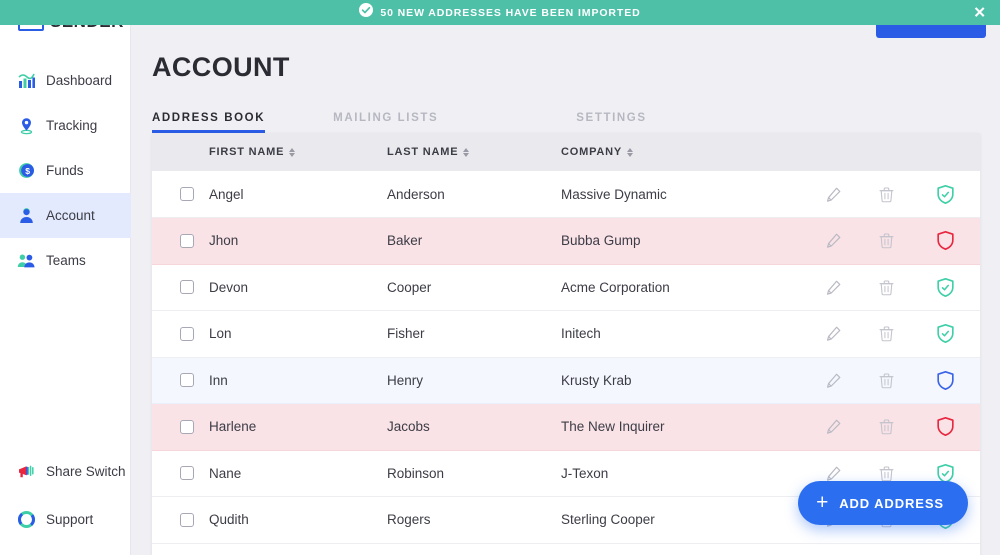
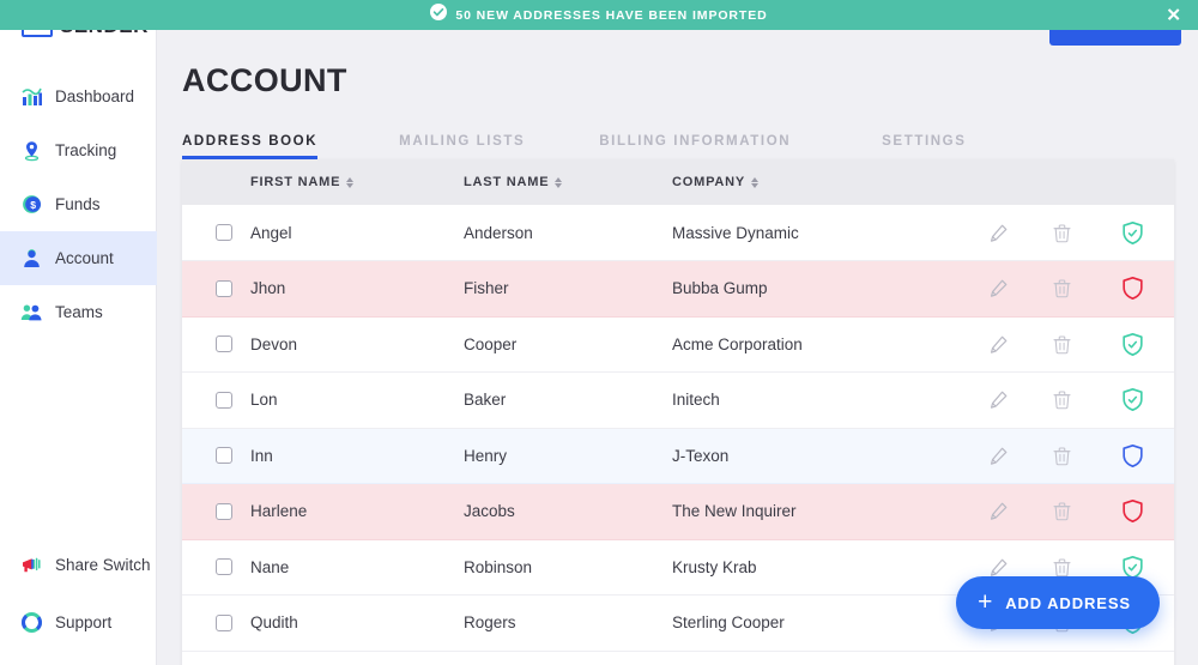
  Dashboard
  Tracking
  $
  Funds
  Account
  Teams
  Share Switch
  Support
  ACCOUNT
  ADDRESS BOOK
  MAILING LISTS
+ BILLING INFORMATION
  SETTINGS
  	FIRST NAME	LAST NAME	COMPANY
  	Angel	Anderson	Massive Dynamic
- 	Jhon	Baker	Bubba Gump
+ 	Jhon	Fisher	Bubba Gump
  	Devon	Cooper	Acme Corporation
- 	Lon	Fisher	Initech
+ 	Lon	Baker	Initech
- 	Inn	Henry	Krusty Krab
+ 	Inn	Henry	J-Texon
  	Harlene	Jacobs	The New Inquirer
- 	Nane	Robinson	J-Texon
+ 	Nane	Robinson	Krusty Krab
  	Qudith	Rogers	Sterling Cooper
  +
  ADD ADDRESS
  50 NEW ADDRESSES HAVE BEEN IMPORTED
  ✕
